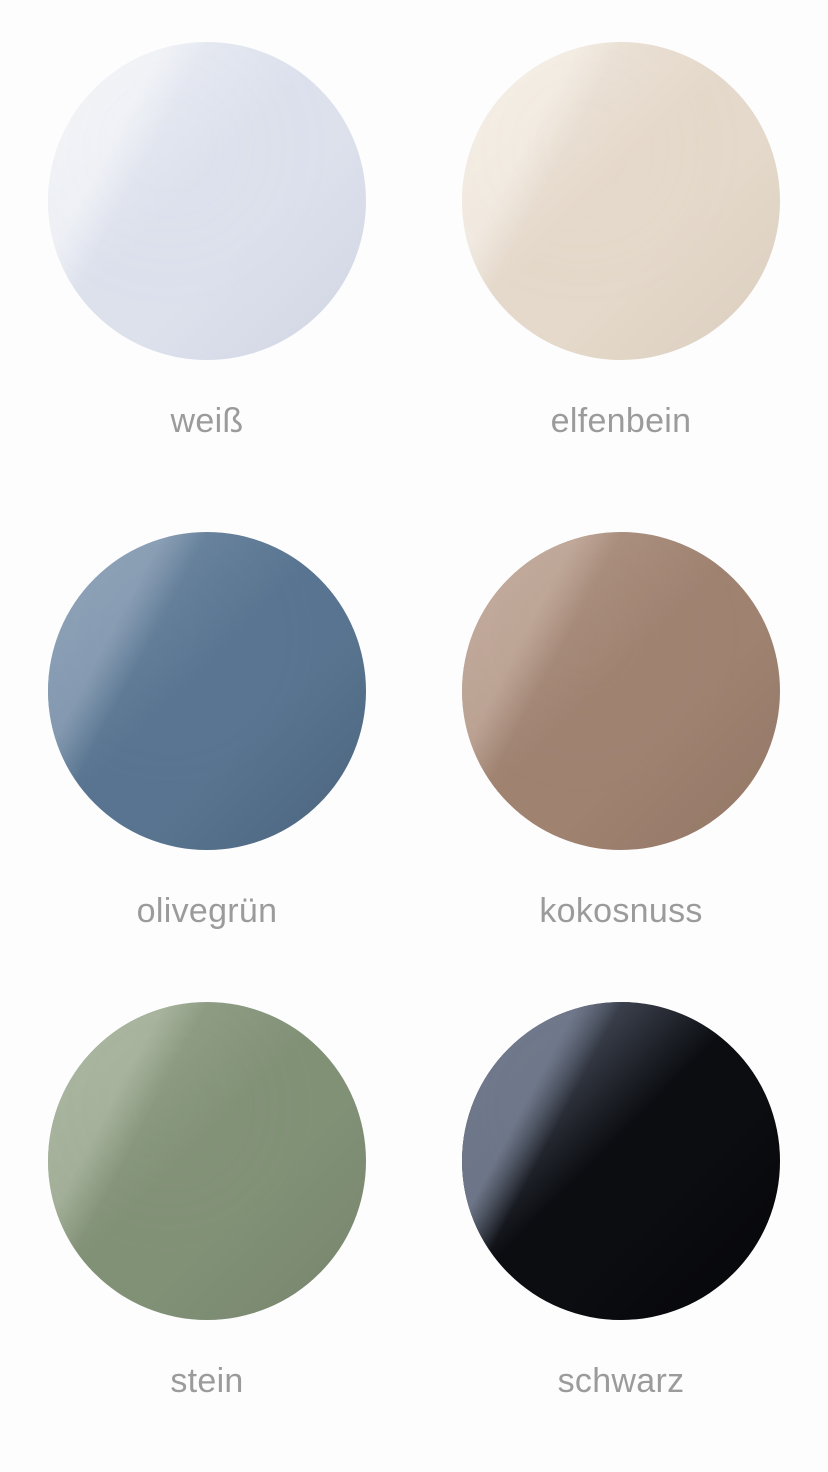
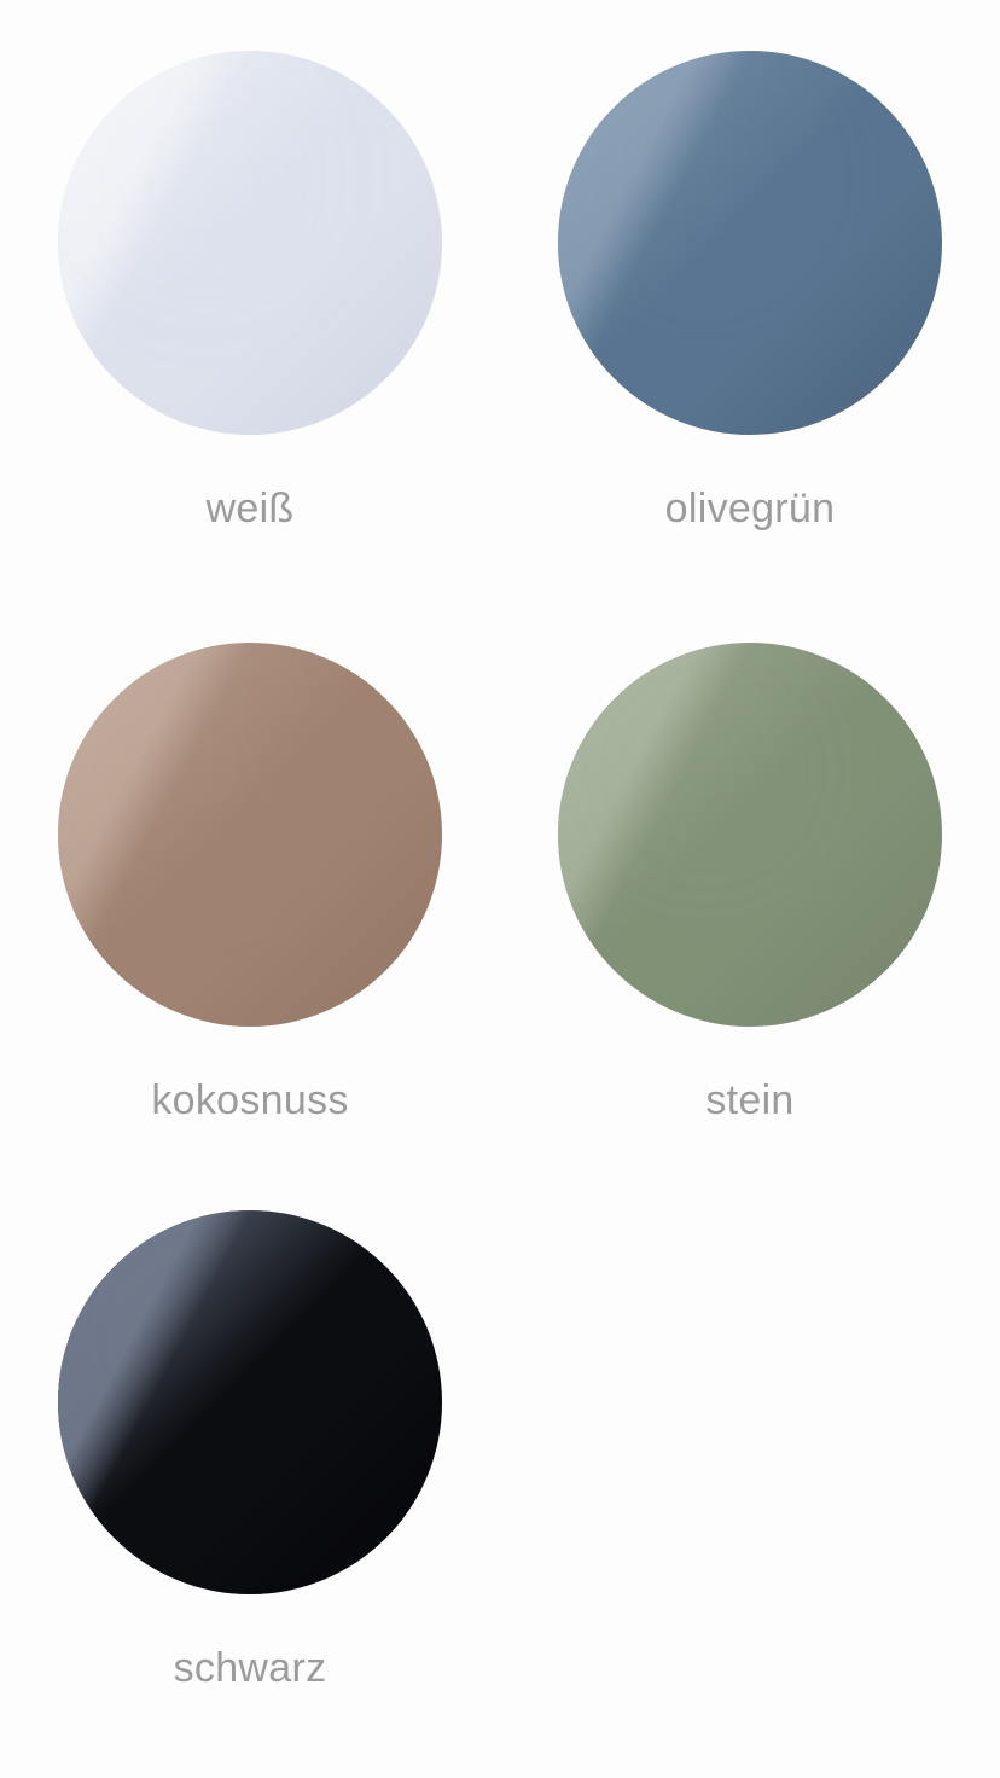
  weiß
- elfenbein
  olivegrün
  kokosnuss
  stein
  schwarz
